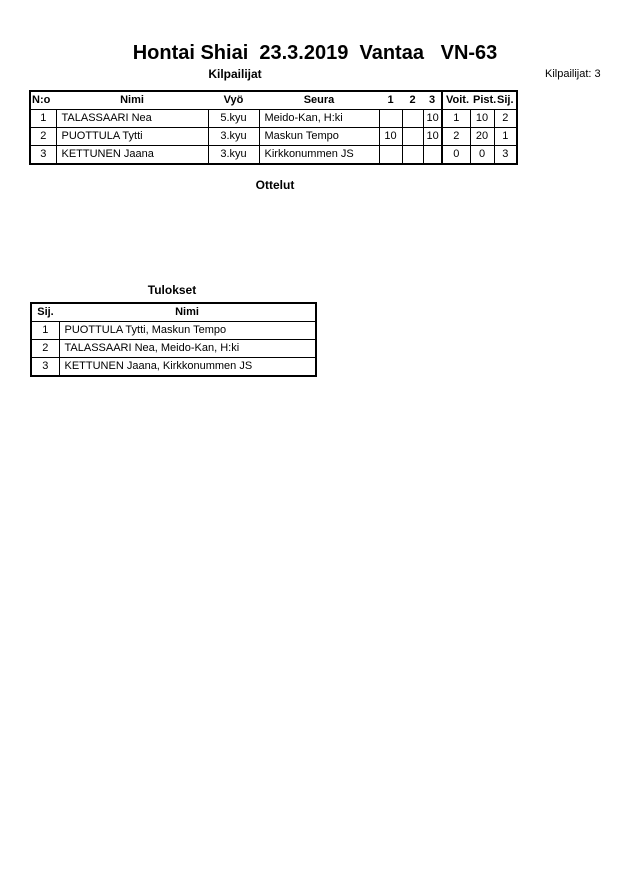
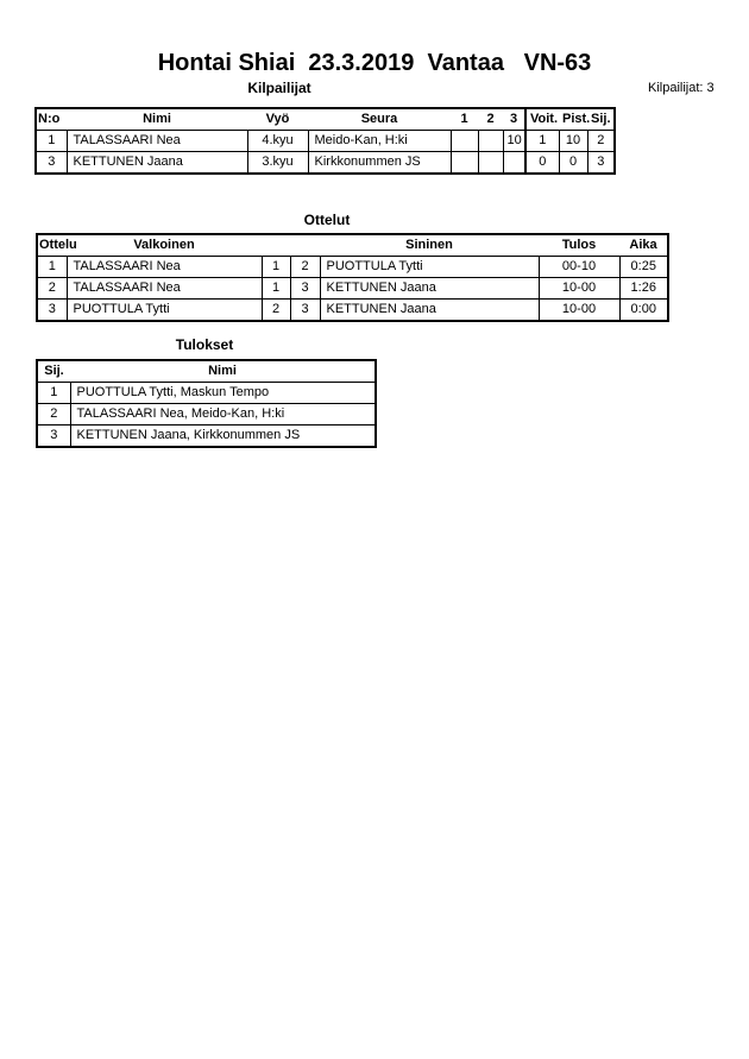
  Hontai Shiai 23.3.2019 Vantaa VN-63
  Kilpailijat
  Kilpailijat: 3
  N:o	Nimi	Vyö	Seura	1	2	3	Voit.	Pist.	Sij.
- 1	TALASSAARI Nea	5.kyu	Meido-Kan, H:ki			10	1	10	2
+ 1	TALASSAARI Nea	4.kyu	Meido-Kan, H:ki			10	1	10	2
- 2	PUOTTULA Tytti	3.kyu	Maskun Tempo	10		10	2	20	1
  3	KETTUNEN Jaana	3.kyu	Kirkkonummen JS				0	0	3
  Ottelut
+ Ottelu	Valkoinen			Sininen	Tulos	Aika
+ 1	TALASSAARI Nea	1	2	PUOTTULA Tytti	00-10	0:25
+ 2	TALASSAARI Nea	1	3	KETTUNEN Jaana	10-00	1:26
+ 3	PUOTTULA Tytti	2	3	KETTUNEN Jaana	10-00	0:00
  Tulokset
  Sij.	Nimi
  1	PUOTTULA Tytti, Maskun Tempo
  2	TALASSAARI Nea, Meido-Kan, H:ki
  3	KETTUNEN Jaana, Kirkkonummen JS
